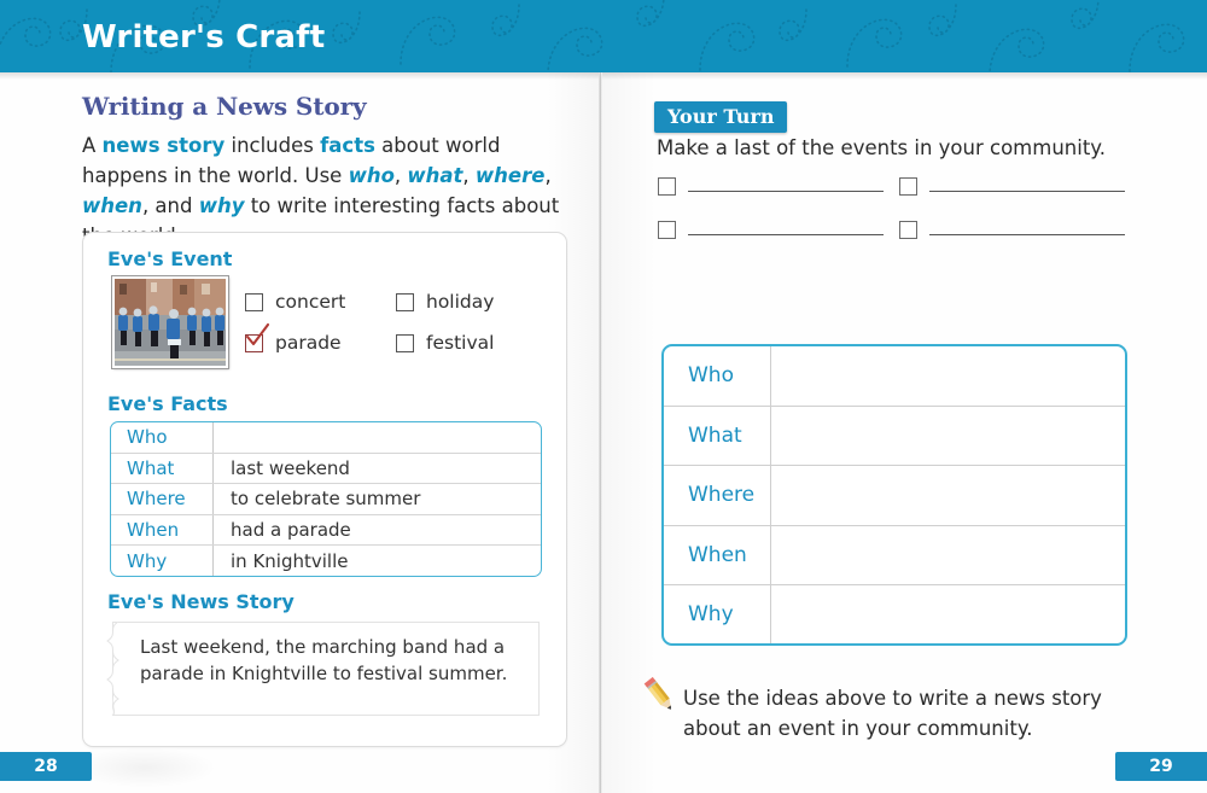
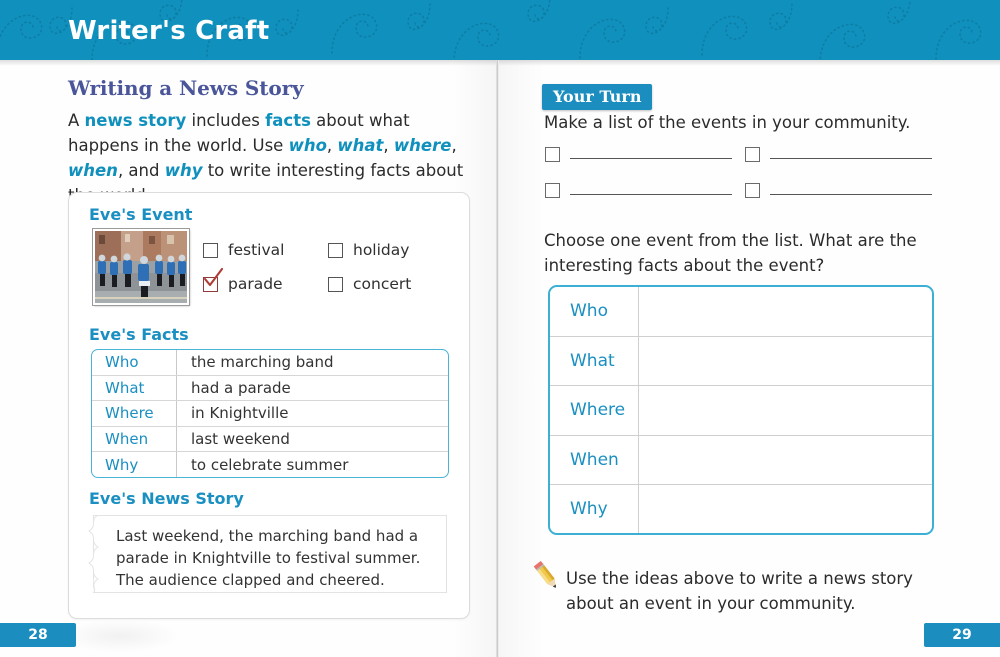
  Writer's Craft
  Writing a News Story
- A news story includes facts about world happens in the world. Use who, what, where, when, and why to write interesting facts about
+ A news story includes facts about what happens in the world. Use who, what, where, when, and why to write interesting facts about
  Eve's Event
- concert
+ festival
  holiday
  parade
- festival
+ concert
  Eve's Facts
  Who
+ the marching band
  What
- last weekend
+ had a parade
  Where
- to celebrate summer
+ in Knightville
  When
- had a parade
+ last weekend
  Why
- in Knightville
+ to celebrate summer
  Eve's News Story
  Last weekend, the marching band had a
  parade in Knightville to festival summer.
+ The audience clapped and cheered.
  Your Turn
- Make a last of the events in your community.
+ Make a list of the events in your community.
+ Choose one event from the list. What are the interesting facts about the event?
  Who
  What
  Where
  When
  Why
  Use the ideas above to write a news story about an event in your community.
  28
  29
